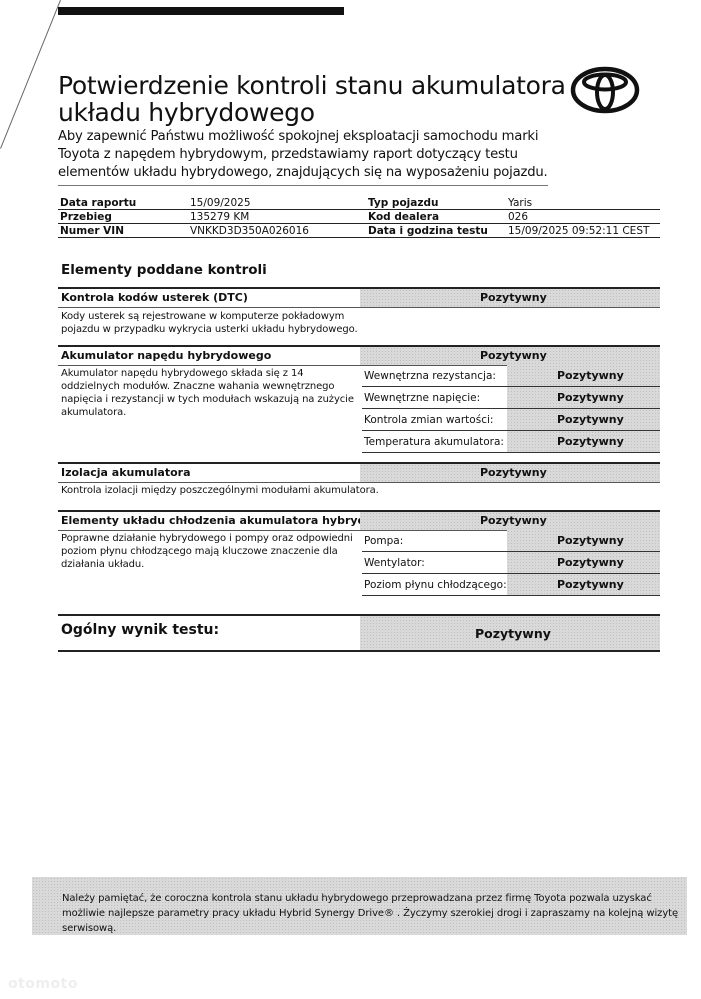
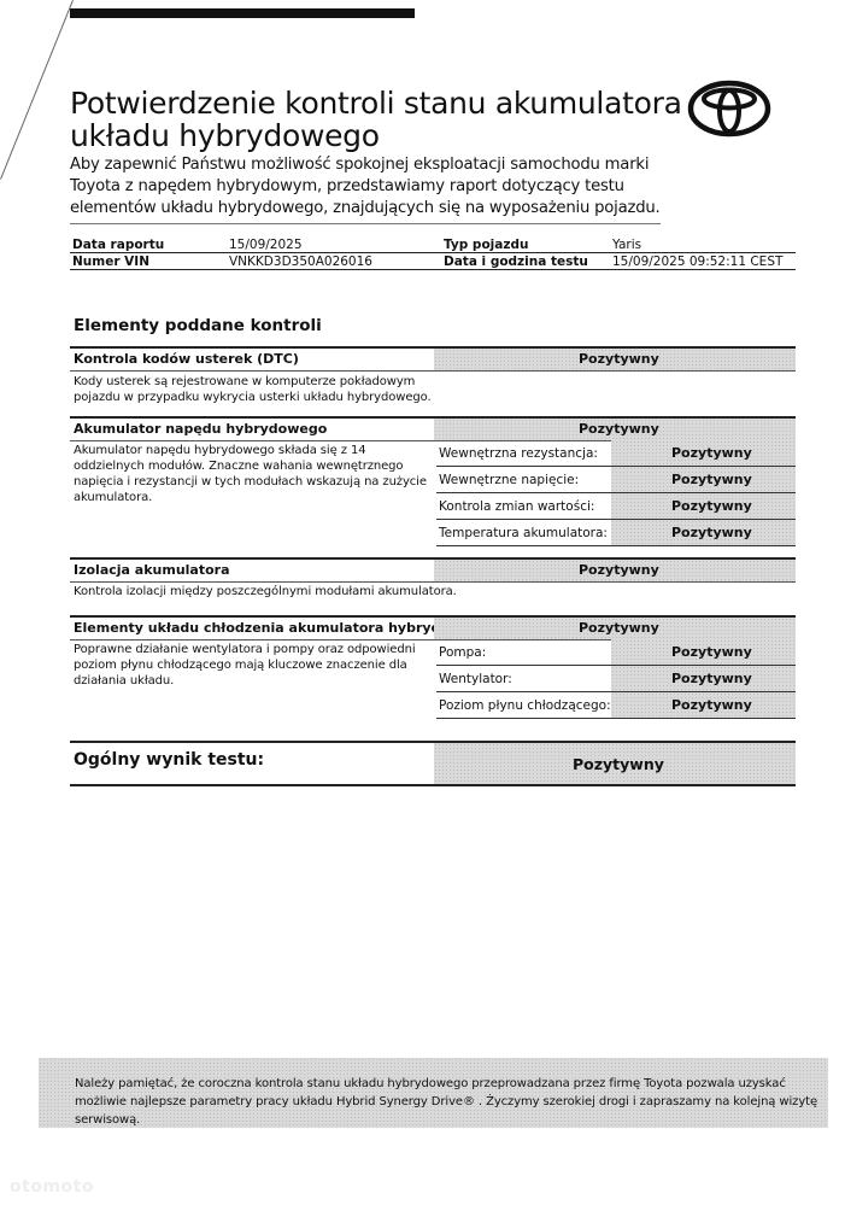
  Potwierdzenie kontroli stanu akumulatora
  układu hybrydowego
  Aby zapewnić Państwu możliwość spokojnej eksploatacji samochodu marki Toyota z napędem hybrydowym, przedstawiamy raport dotyczący testu elementów układu hybrydowego, znajdujących się na wyposażeniu pojazdu.
  Data raportu	15/09/2025	Typ pojazdu	Yaris
- Przebieg	135279 KM	Kod dealera	026
  Numer VIN	VNKKD3D350A026016	Data i godzina testu	15/09/2025 09:52:11 CEST
  Elementy poddane kontroli
  Kontrola kodów usterek (DTC)
  Pozytywny
  Kody usterek są rejestrowane w komputerze pokładowym pojazdu w przypadku wykrycia usterki układu hybrydowego.
  Akumulator napędu hybrydowego
  Pozytywny
  Akumulator napędu hybrydowego składa się z 14 oddzielnych modułów. Znaczne wahania wewnętrznego napięcia i rezystancji w tych modułach wskazują na zużycie akumulatora.
  Wewnętrzna rezystancja:
  Pozytywny
  Wewnętrzne napięcie:
  Pozytywny
  Kontrola zmian wartości:
  Pozytywny
  Temperatura akumulatora:
  Pozytywny
  Izolacja akumulatora
  Pozytywny
  Kontrola izolacji między poszczególnymi modułami akumulatora.
  Elementy układu chłodzenia akumulatora hybry
  Pozytywny
- Poprawne działanie hybrydowego i pompy oraz odpowiedni poziom płynu chłodzącego mają kluczowe znaczenie dla działania układu.
+ Poprawne działanie wentylatora i pompy oraz odpowiedni poziom płynu chłodzącego mają kluczowe znaczenie dla działania układu.
  Pompa:
  Pozytywny
  Wentylator:
  Pozytywny
  Poziom płynu chłodzącego:
  Pozytywny
  Ogólny wynik testu:
  Pozytywny
  Należy pamiętać, że coroczna kontrola stanu układu hybrydowego przeprowadzana przez firmę Toyota pozwala uzyskać możliwie najlepsze parametry pracy układu Hybrid Synergy Drive® . Życzymy szerokiej drogi i zapraszamy na kolejną wizytę serwisową.
